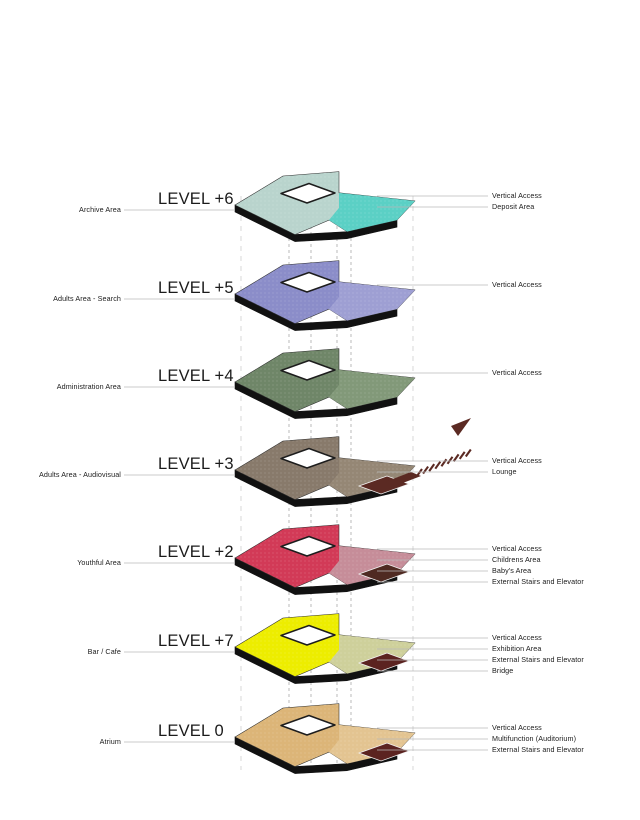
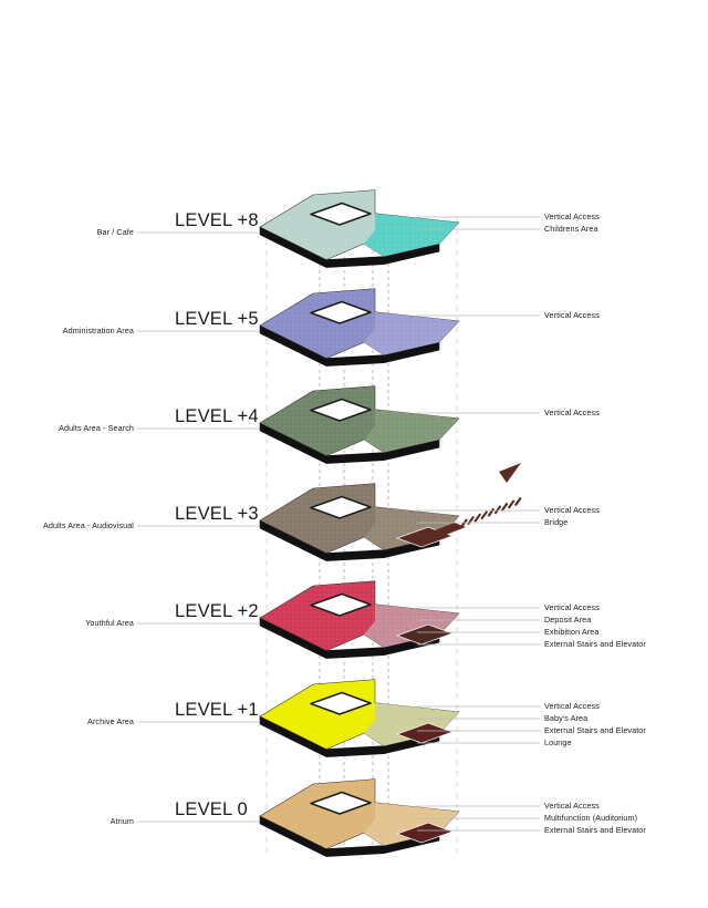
- LEVEL +6
+ LEVEL +8
- Archive Area
+ Bar / Cafe
  Vertical Access
- Deposit Area
+ Childrens Area
  LEVEL +5
- Adults Area - Search
+ Administration Area
  Vertical Access
  LEVEL +4
- Administration Area
+ Adults Area - Search
  Vertical Access
  LEVEL +3
  Adults Area - Audiovisual
  Vertical Access
- Lounge
+ Bridge
  LEVEL +2
  Youthful Area
  Vertical Access
- Childrens Area
+ Deposit Area
- Baby's Area
+ Exhibition Area
  External Stairs and Elevator
- LEVEL +7
+ LEVEL +1
- Bar / Cafe
+ Archive Area
  Vertical Access
- Exhibition Area
+ Baby's Area
  External Stairs and Elevator
- Bridge
+ Lounge
  LEVEL 0
  Atrium
  Vertical Access
  Multifunction (Auditorium)
  External Stairs and Elevator
